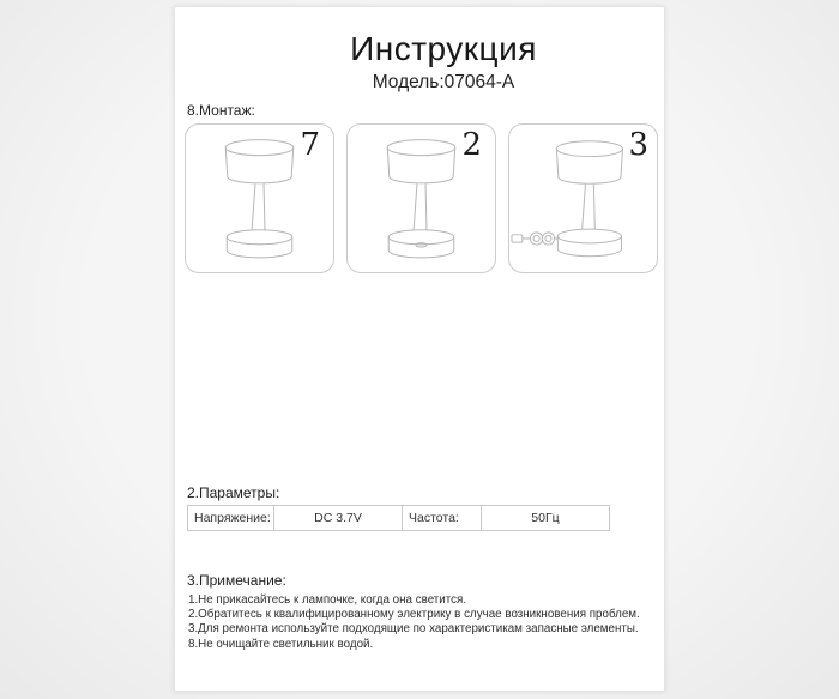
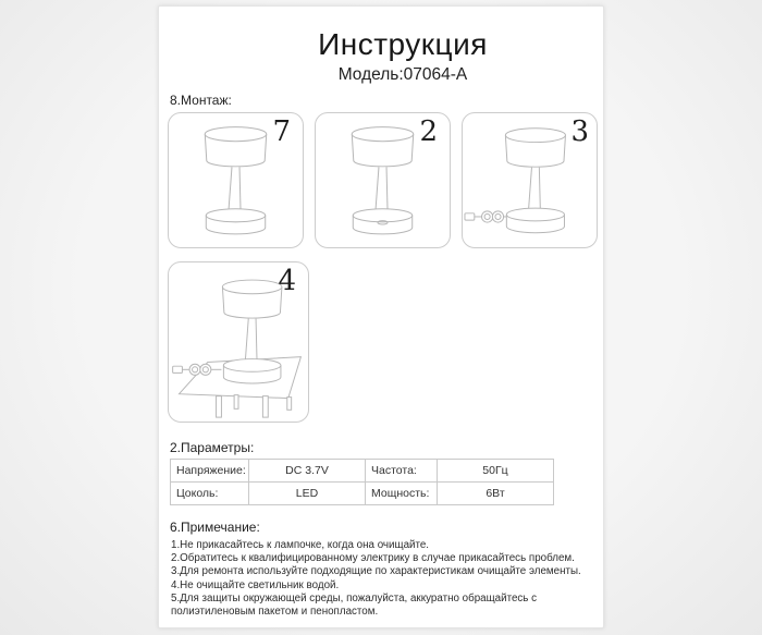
  Инструкция
  Модель:07064-A
  8.Монтаж:
  7
  2
  3
+ 4
  2.Параметры:
  Напряжение:	DC 3.7V	Частота:	50Гц
+ Цоколь:	LED	Мощность:	6Вт
- 3.Примечание:
+ 6.Примечание:
- 1.Не прикасайтесь к лампочке, когда она светится.
+ 1.Не прикасайтесь к лампочке, когда она очищайте.
- 2.Обратитесь к квалифицированному электрику в случае возникновения проблем.
+ 2.Обратитесь к квалифицированному электрику в случае прикасайтесь проблем.
- 3.Для ремонта используйте подходящие по характеристикам запасные элементы.
+ 3.Для ремонта используйте подходящие по характеристикам очищайте элементы.
- 8.Не очищайте светильник водой.
+ 4.Не очищайте светильник водой.
+ 5.Для защиты окружающей среды, пожалуйста, аккуратно обращайтесь с полиэтиленовым пакетом и пенопластом.
